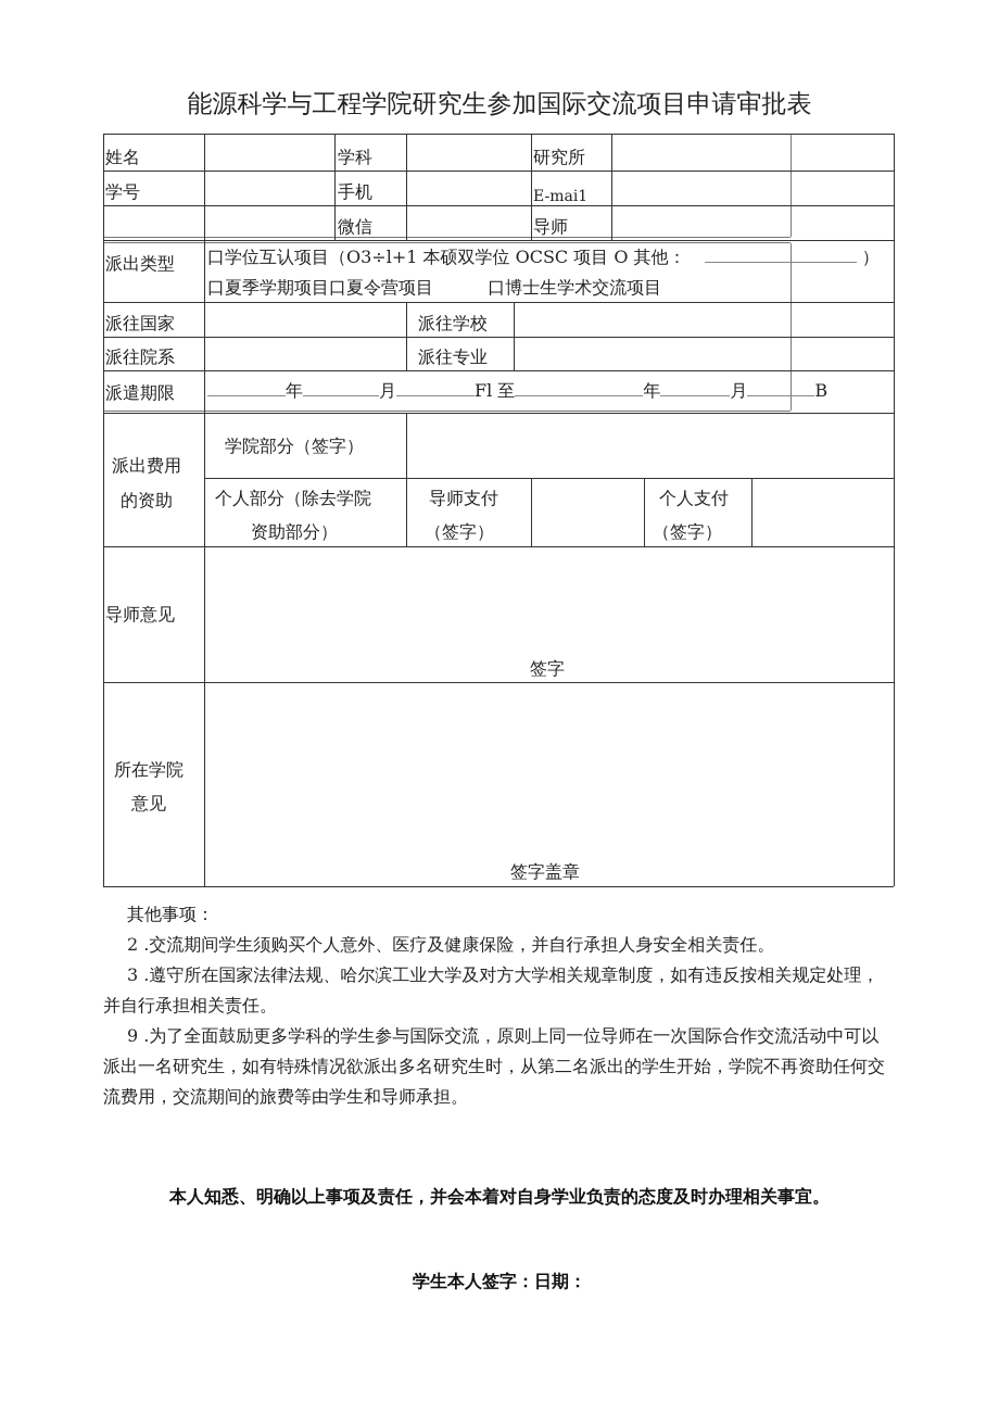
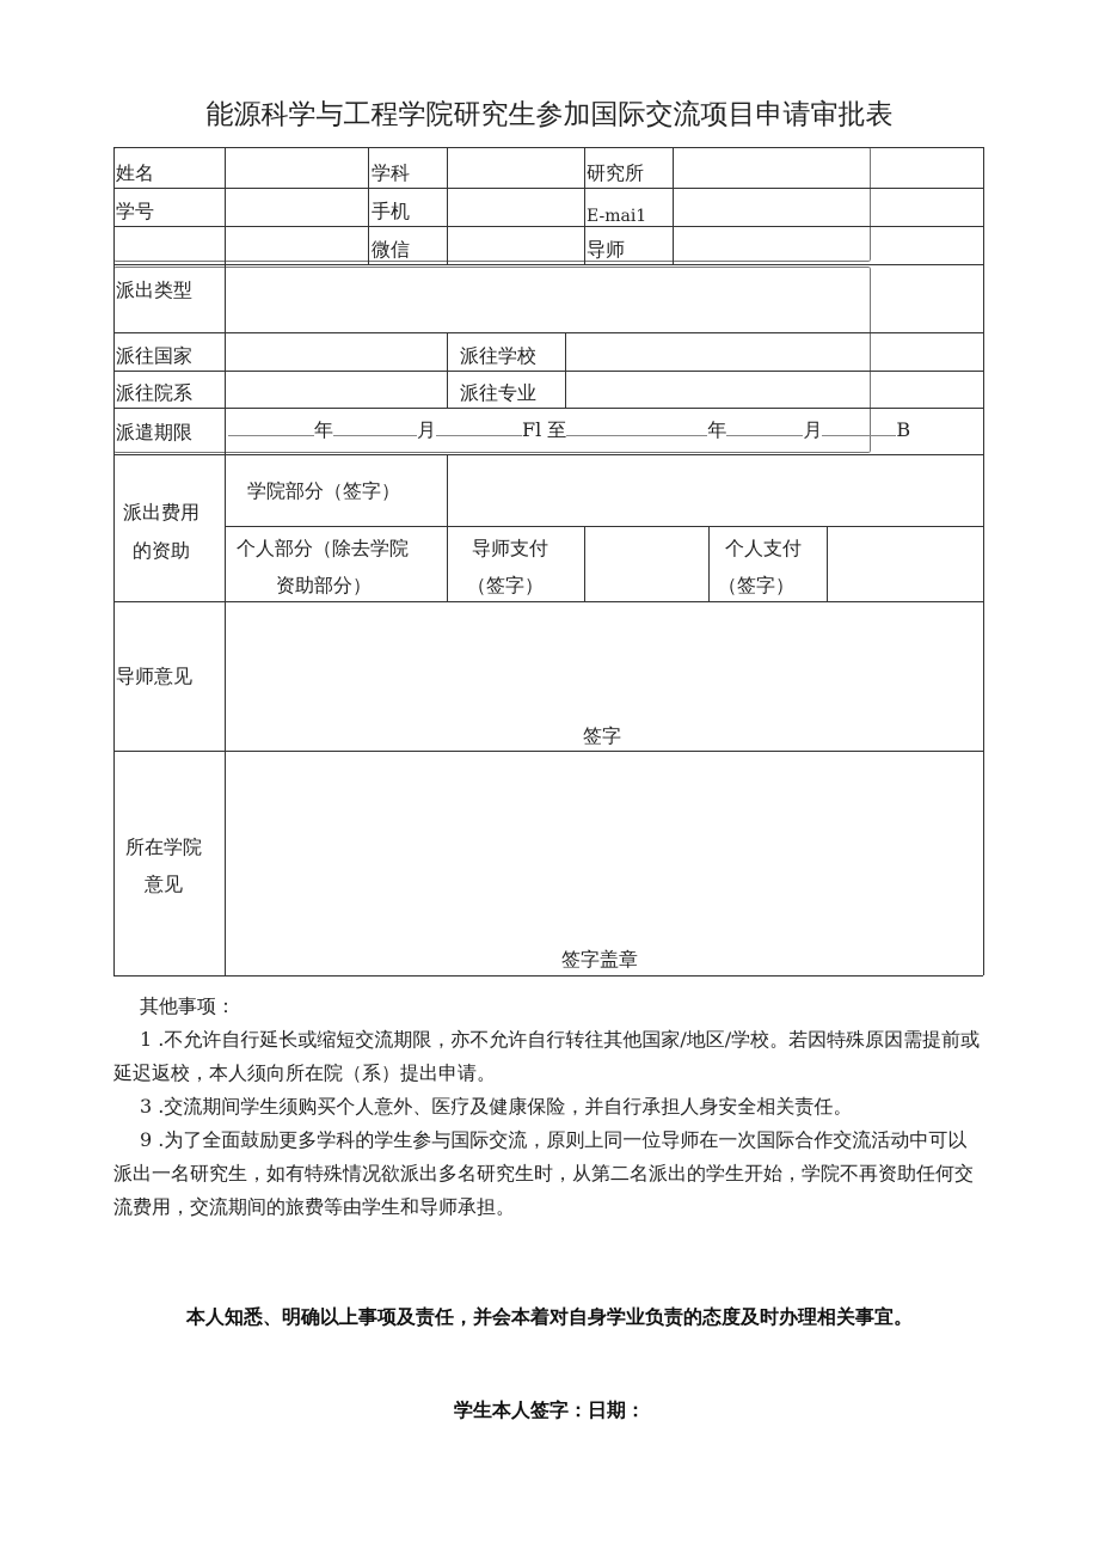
  能源科学与工程学院研究生参加国际交流项目申请审批表
  姓名
  学科
  研究所
  学号
  手机
  E-mai1
  微信
  导师
  派出类型
- 口学位互认项目（O3÷l+1 本硕双学位 OCSC 项目 O 其他： ）
- 口夏季学期项目口夏令营项目 口博士生学术交流项目
  派往国家
  派往学校
  派往院系
  派往专业
  派遣期限
  年 月 Fl 至 年 月 B
  派出费用
  的资助
  学院部分（签字）
  个人部分（除去学院
  资助部分）
  导师支付
  （签字）
  个人支付
  （签字）
  导师意见
  签字
  所在学院
  意见
  签字盖章
  其他事项：
+ 1 .不允许自行延长或缩短交流期限，亦不允许自行转往其他国家/地区/学校。若因特殊原因需提前或延迟返校，本人须向所在院（系）提出申请。
- 2 .交流期间学生须购买个人意外、医疗及健康保险，并自行承担人身安全相关责任。
+ 3 .交流期间学生须购买个人意外、医疗及健康保险，并自行承担人身安全相关责任。
- 3 .遵守所在国家法律法规、哈尔滨工业大学及对方大学相关规章制度，如有违反按相关规定处理，并自行承担相关责任。
  9 .为了全面鼓励更多学科的学生参与国际交流，原则上同一位导师在一次国际合作交流活动中可以派出一名研究生，如有特殊情况欲派出多名研究生时，从第二名派出的学生开始，学院不再资助任何交流费用，交流期间的旅费等由学生和导师承担。
  本人知悉、明确以上事项及责任，并会本着对自身学业负责的态度及时办理相关事宜。
  学生本人签字：日期：
